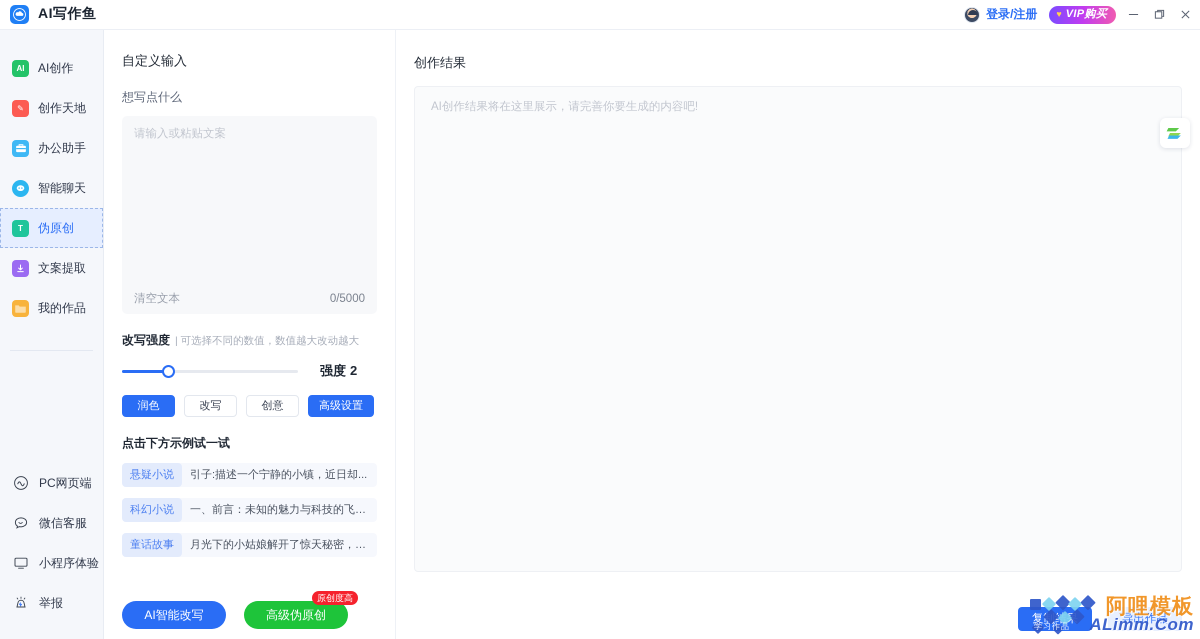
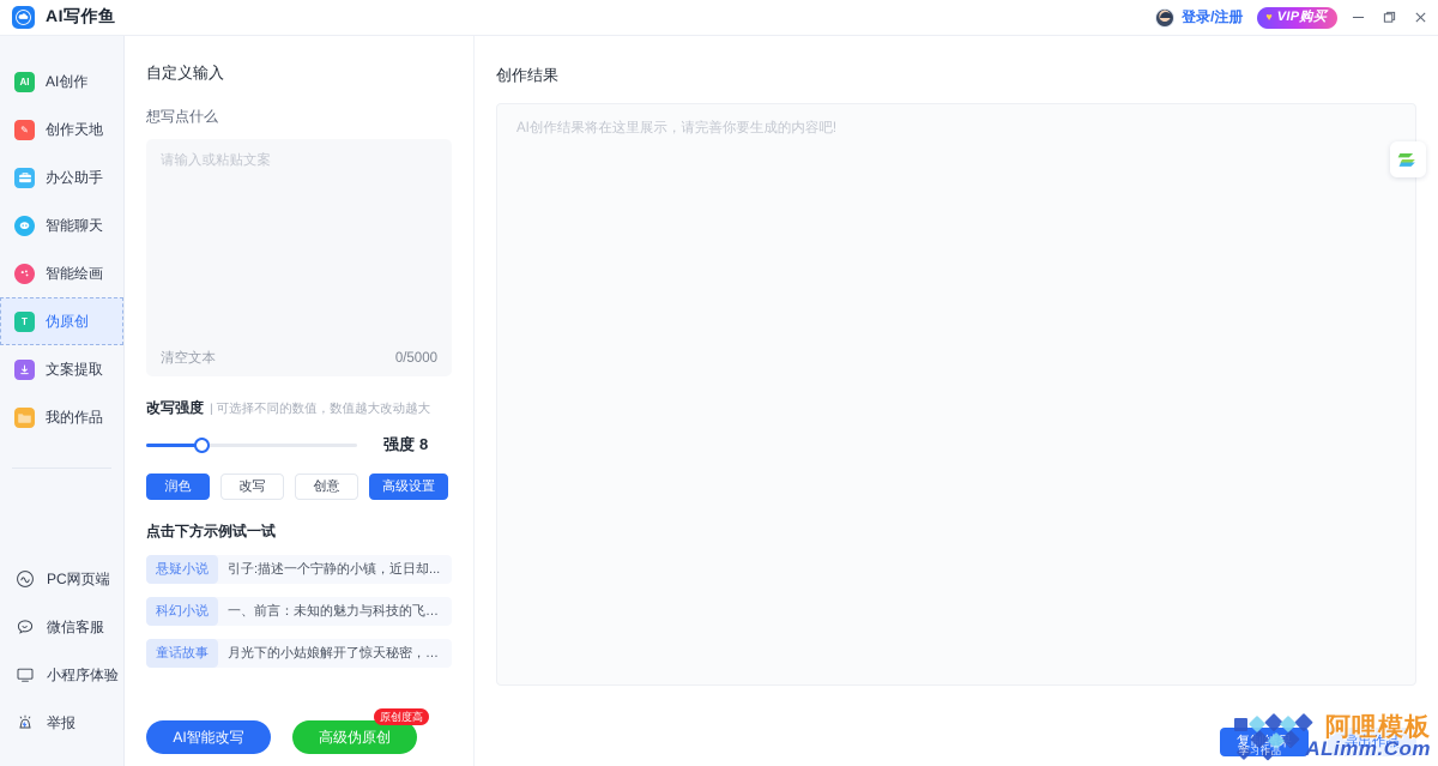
  AI写作鱼
  登录/注册
  ♥
  VIP购买
  AI
  AI创作
  ✎
  创作天地
  办公助手
  智能聊天
+ 智能绘画
  T
  伪原创
  文案提取
  我的作品
  PC网页端
  微信客服
  小程序体验
  举报
  自定义输入
  想写点什么
  请输入或粘贴文案
  清空文本
  0/5000
  改写强度
  | 可选择不同的数值，数值越大改动越大
- 强度 2
+ 强度 8
  润色
  改写
  创意
  高级设置
  点击下方示例试一试
  悬疑小说
  引子:描述一个宁静的小镇，近日却...
  科幻小说
  一、前言：未知的魅力与科技的飞跃.
  童话故事
  月光下的小姑娘解开了惊天秘密，竟.
  AI智能改写
  高级伪原创
  原创度高
  创作结果
  AI创作结果将在这里展示，请完善你要生成的内容吧!
  导出作品
  学习作品
  阿哩模板
  ALimm.Com
